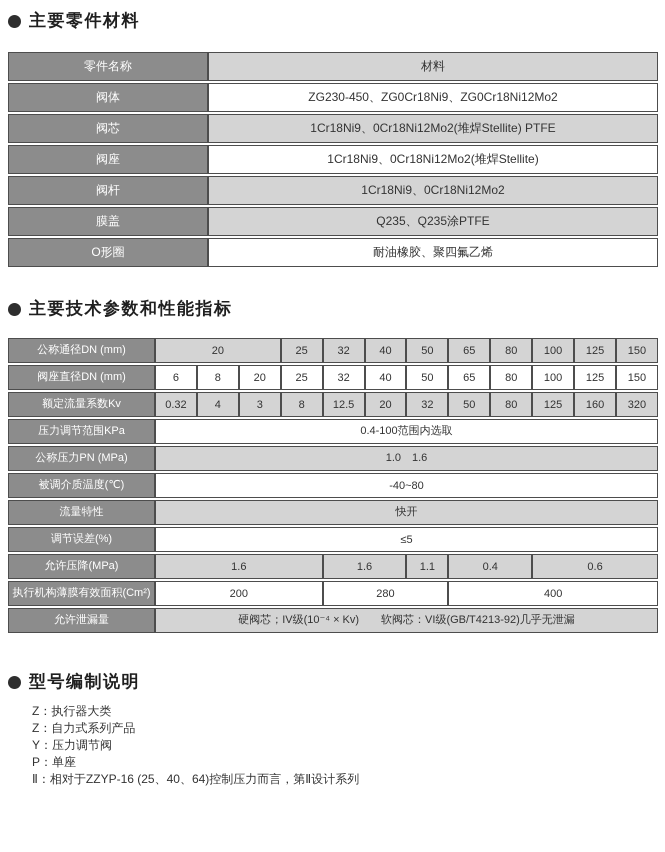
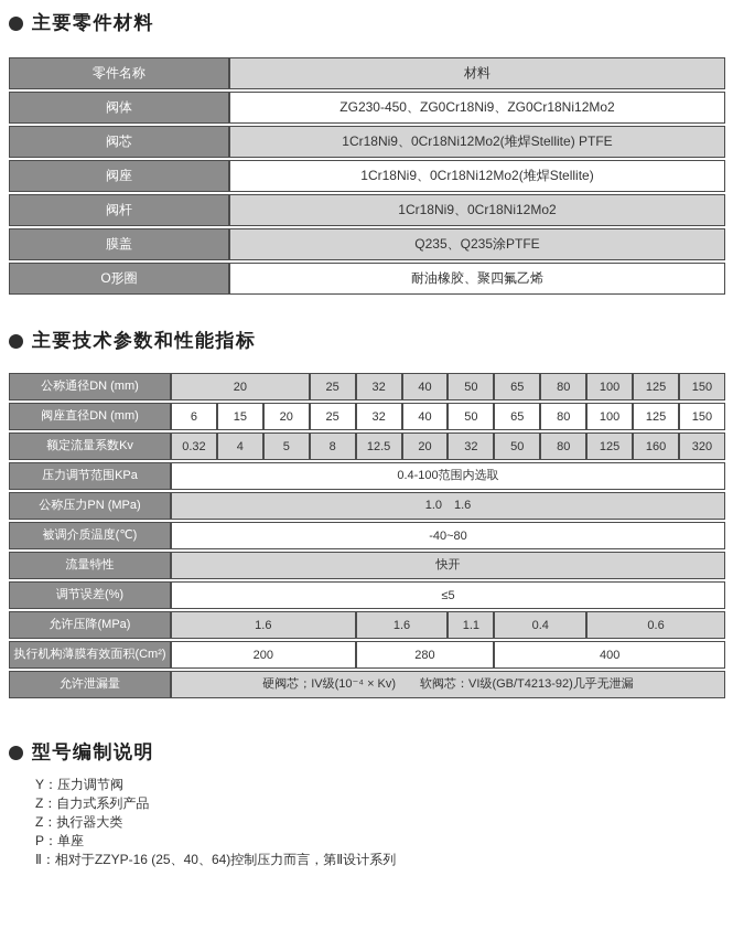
  主要零件材料
  零件名称	材料
  阀体	ZG230-450、ZG0Cr18Ni9、ZG0Cr18Ni12Mo2
  阀芯	1Cr18Ni9、0Cr18Ni12Mo2(堆焊Stellite) PTFE
  阀座	1Cr18Ni9、0Cr18Ni12Mo2(堆焊Stellite)
  阀杆	1Cr18Ni9、0Cr18Ni12Mo2
  膜盖	Q235、Q235涂PTFE
  O形圈	耐油橡胶、聚四氟乙烯
  主要技术参数和性能指标
  公称通径DN (mm)	20	25	32	40	50	65	80	100	125	150
- 阀座直径DN (mm)	6	8	20	25	32	40	50	65	80	100	125	150
+ 阀座直径DN (mm)	6	15	20	25	32	40	50	65	80	100	125	150
- 额定流量系数Kv	0.32	4	3	8	12.5	20	32	50	80	125	160	320
+ 额定流量系数Kv	0.32	4	5	8	12.5	20	32	50	80	125	160	320
  压力调节范围KPa	0.4-100范围内选取
  公称压力PN (MPa)	1.0 1.6
  被调介质温度(℃)	-40~80
  流量特性	快开
  调节误差(%)	≤5
  允许压降(MPa)	1.6	1.6	1.1	0.4	0.6
  执行机构薄膜有效面积(Cm²)	200	280	400
  允许泄漏量	硬阀芯；IV级(10⁻⁴ × Kv) 软阀芯：VI级(GB/T4213-92)几乎无泄漏
  型号编制说明
- Z：执行器大类
+ Y：压力调节阀
  Z：自力式系列产品
- Y：压力调节阀
+ Z：执行器大类
  P：单座
  Ⅱ：相对于ZZYP-16 (25、40、64)控制压力而言，第Ⅱ设计系列
